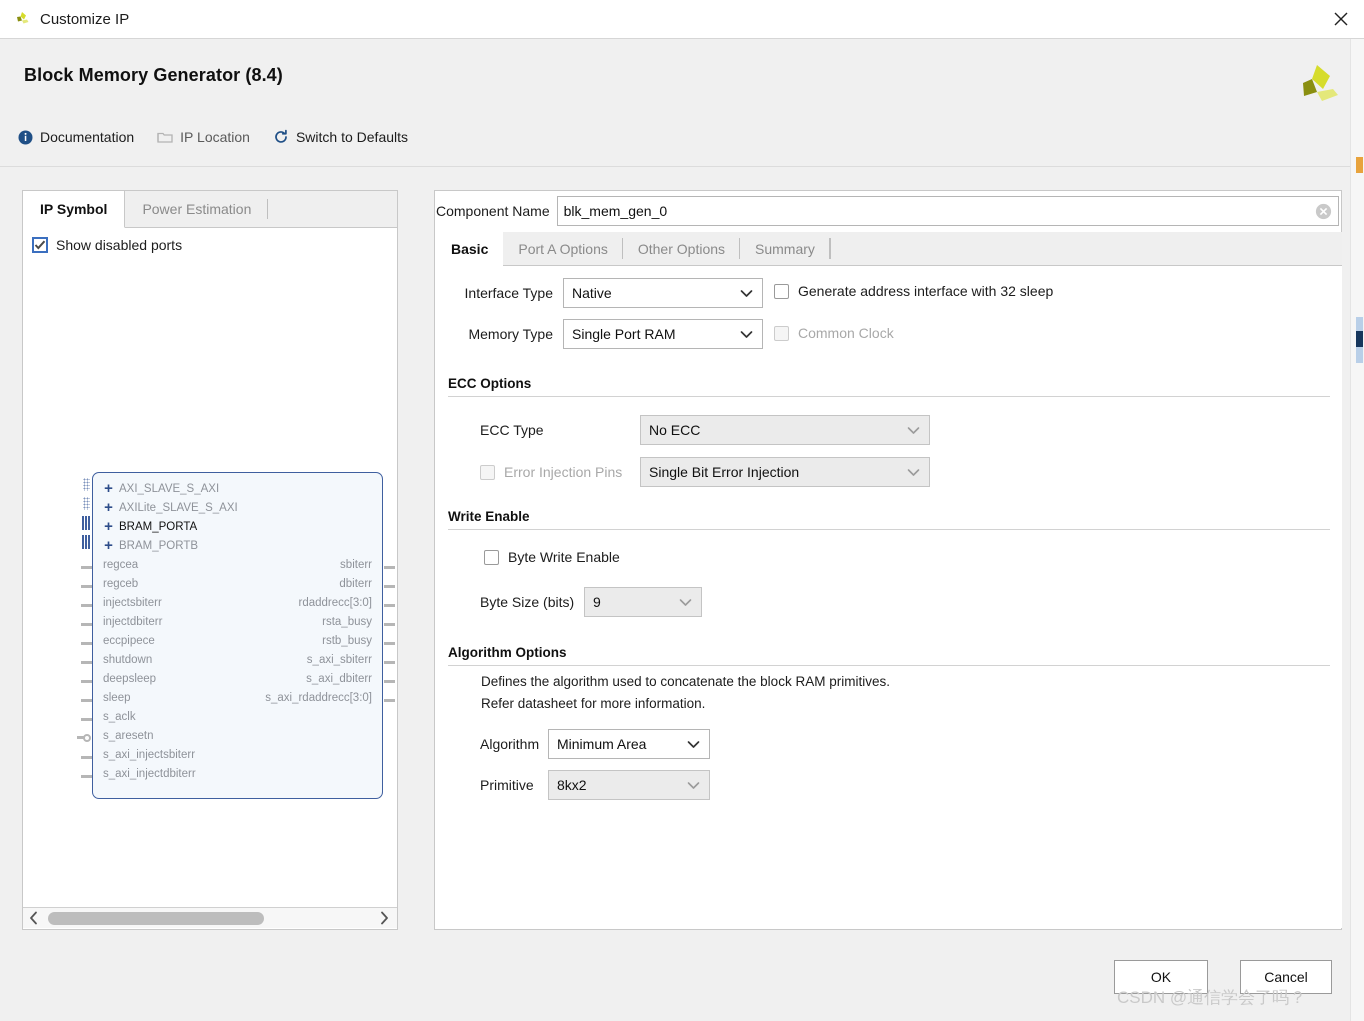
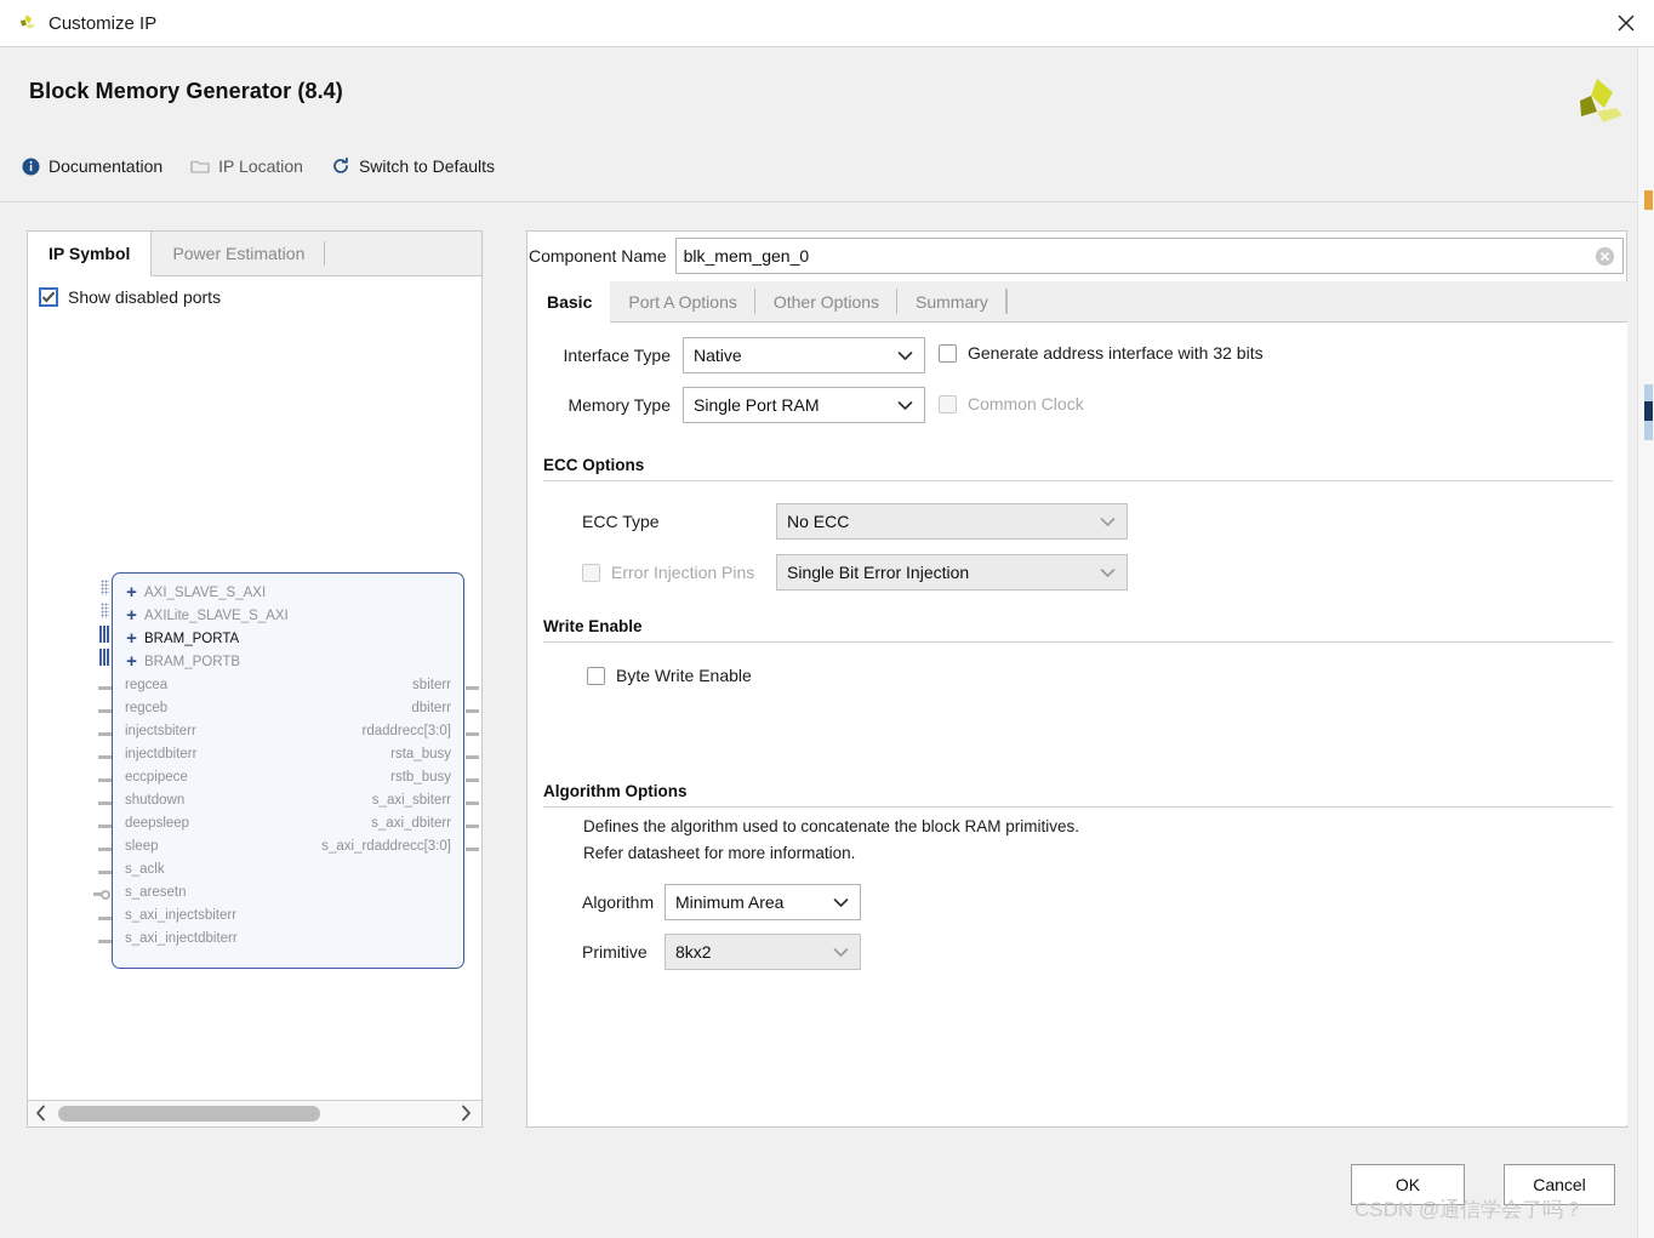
  Customize IP
  Block Memory Generator (8.4)
  Documentation
  IP Location
  Switch to Defaults
  IP Symbol
  Power Estimation
  Show disabled ports
  +
  AXI_SLAVE_S_AXI
  +
  AXILite_SLAVE_S_AXI
  +
  BRAM_PORTA
  +
  BRAM_PORTB
  regcea
  regceb
  injectsbiterr
  injectdbiterr
  eccpipece
  shutdown
  deepsleep
  sleep
  s_aclk
  s_aresetn
  s_axi_injectsbiterr
  s_axi_injectdbiterr
  sbiterr
  dbiterr
  rdaddrecc[3:0]
  rsta_busy
  rstb_busy
  s_axi_sbiterr
  s_axi_dbiterr
  s_axi_rdaddrecc[3:0]
  Component Name
  blk_mem_gen_0
  Basic
  Port A Options
  Other Options
  Summary
  Interface Type
  Native
- Generate address interface with 32 sleep
+ Generate address interface with 32 bits
  Memory Type
  Single Port RAM
  Common Clock
  ECC Options
  ECC Type
  No ECC
  Error Injection Pins
  Single Bit Error Injection
  Write Enable
  Byte Write Enable
- Byte Size (bits)
- 9
  Algorithm Options
  Defines the algorithm used to concatenate the block RAM primitives.
  Refer datasheet for more information.
  Algorithm
  Minimum Area
  Primitive
  8kx2
  OK
  Cancel
  CSDN @通信学会了吗？
